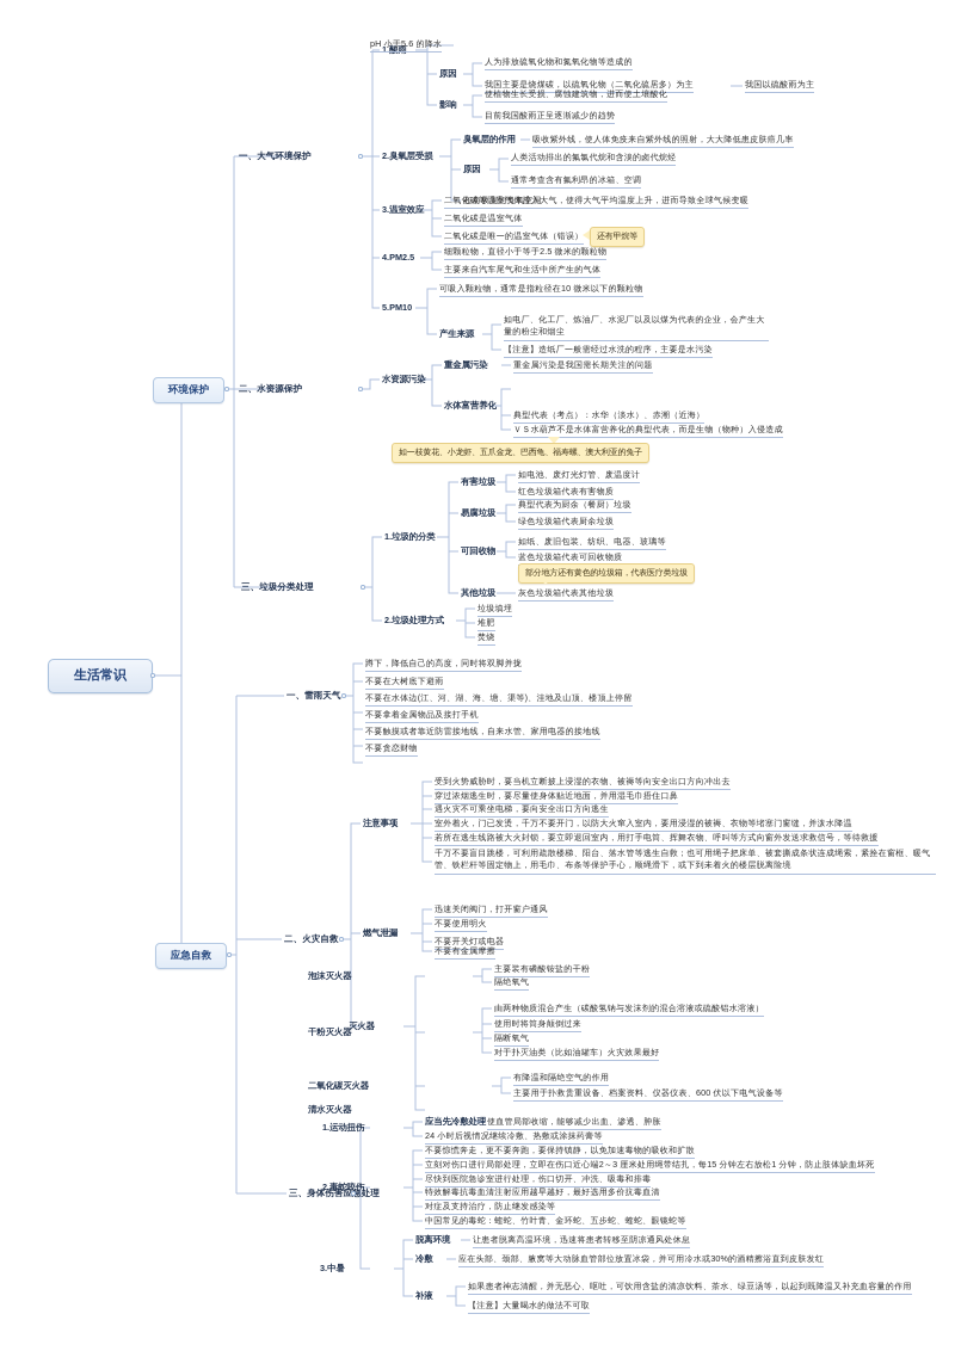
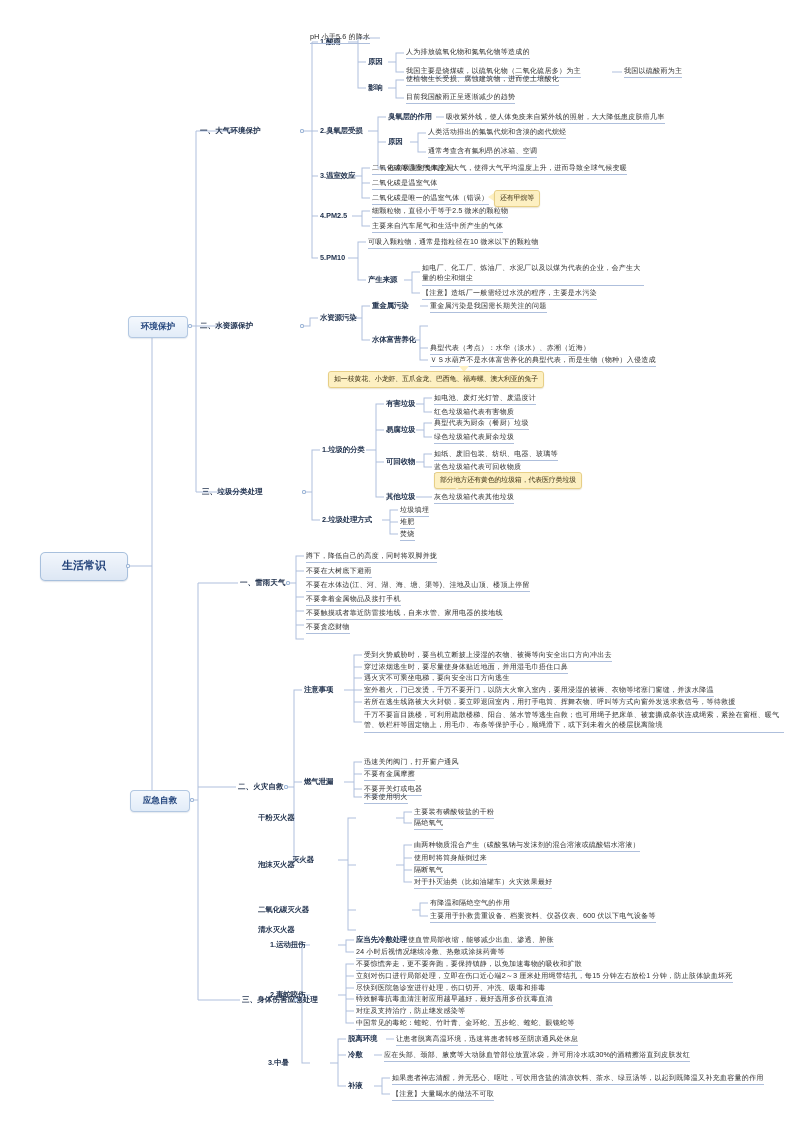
  生活常识
  环境保护
  应急自救
  一、大气环境保护
  二、水资源保护
  三、垃圾分类处理
  1.酸雨
  pH 小于5.6 的降水
  原因
  人为排放硫氧化物和氮氧化物等造成的
  我国主要是烧煤碳，以硫氧化物（二氧化硫居多）为主
  我国以硫酸雨为主
  影响
  使植物生长受损、腐蚀建筑物，进而使土壤酸化
  目前我国酸雨正呈逐渐减少的趋势
  2.臭氧层受损
  臭氧层的作用
  吸收紫外线，使人体免疫来自紫外线的照射，大大降低患皮肤癌几率
  原因
  人类活动排出的氟氯代烷和含溴的卤代烷烃
  通常考查含有氟利昂的冰箱、空调
  在南极测到臭氧空洞
  3.温室效应
  二氧化碳等温室气体排入大气，使得大气平均温度上升，进而导致全球气候变暖
  二氧化碳是温室气体
  二氧化碳是唯一的温室气体（错误）
  4.PM2.5
  细颗粒物，直径小于等于2.5 微米的颗粒物
  主要来自汽车尾气和生活中所产生的气体
  5.PM10
  可吸入颗粒物，通常是指粒径在10 微米以下的颗粒物
  产生来源
  如电厂、化工厂、炼油厂、水泥厂以及以煤为代表的企业，会产生大量的粉尘和烟尘
  【注意】造纸厂一般需经过水洗的程序，主要是水污染
  水资源污染
  重金属污染
  重金属污染是我国需长期关注的问题
  水体富营养化
  典型代表（考点）：水华（淡水）、赤潮（近海）
  ＶＳ水葫芦不是水体富营养化的典型代表，而是生物（物种）入侵造成
  1.垃圾的分类
  有害垃圾
  如电池、废灯光灯管、废温度计
  红色垃圾箱代表有害物质
  易腐垃圾
  典型代表为厨余（餐厨）垃圾
  绿色垃圾箱代表厨余垃圾
  可回收物
  如纸、废旧包装、纺织、电器、玻璃等
  蓝色垃圾箱代表可回收物质
  其他垃圾
  灰色垃圾箱代表其他垃圾
  2.垃圾处理方式
  垃圾填埋
  堆肥
  焚烧
  一、雷雨天气
  二、火灾自救
  三、身体伤害应急处理
  蹲下，降低自己的高度，同时将双脚并拢
  不要在大树底下避雨
  不要在水体边(江、河、湖、海、塘、渠等)、洼地及山顶、楼顶上停留
  不要拿着金属物品及接打手机
  不要触摸或者靠近防雷接地线，自来水管、家用电器的接地线
  不要贪恋财物
  注意事项
  受到火势威胁时，要当机立断披上浸湿的衣物、被褥等向安全出口方向冲出去
  穿过浓烟逃生时，要尽量使身体贴近地面，并用湿毛巾捂住口鼻
  遇火灾不可乘坐电梯，要向安全出口方向逃生
  室外着火，门已发烫，千万不要开门，以防大火窜入室内，要用浸湿的被褥、衣物等堵塞门窗缝，并泼水降温
  若所在逃生线路被大火封锁，要立即退回室内，用打手电筒、挥舞衣物、呼叫等方式向窗外发送求救信号，等待救援
  千万不要盲目跳楼，可利用疏散楼梯、阳台、落水管等逃生自救；也可用绳子把床单、被套撕成条状连成绳索，紧拴在窗框、暖气管、铁栏杆等固定物上，用毛巾、布条等保护手心，顺绳滑下，或下到未着火的楼层脱离险境
  燃气泄漏
  迅速关闭阀门，打开窗户通风
- 不要使用明火
+ 不要有金属摩擦
  不要开关灯或电器
- 不要有金属摩擦
+ 不要使用明火
  灭火器
- 泡沫灭火器
+ 干粉灭火器
  主要装有磷酸铵盐的干粉
  隔绝氧气
- 干粉灭火器
+ 泡沫灭火器
  由两种物质混合产生（碳酸氢钠与发沫剂的混合溶液或硫酸铝水溶液）
  使用时将筒身颠倒过来
  隔断氧气
  对于扑灭油类（比如油罐车）火灾效果最好
  二氧化碳灭火器
  有降温和隔绝空气的作用
  主要用于扑救贵重设备、档案资料、仪器仪表、600 伏以下电气设备等
  清水灭火器
  1.运动扭伤
  应当先冷敷处理
  使血管局部收缩，能够减少出血、渗透、肿胀
  24 小时后视情况继续冷敷、热敷或涂抹药膏等
  2.毒蛇咬伤
  不要惊慌奔走，更不要奔跑，要保持镇静，以免加速毒物的吸收和扩散
  立刻对伤口进行局部处理，立即在伤口近心端2～3 厘米处用绳带结扎，每15 分钟左右放松1 分钟，防止肢体缺血坏死
  尽快到医院急诊室进行处理，伤口切开、冲洗、吸毒和排毒
  特效解毒抗毒血清注射应用越早越好，最好选用多价抗毒血清
  对症及支持治疗，防止继发感染等
  中国常见的毒蛇：蝰蛇、竹叶青、金环蛇、五步蛇、蝰蛇、眼镜蛇等
  3.中暑
  脱离环境
  让患者脱离高温环境，迅速将患者转移至阴凉通风处休息
  冷敷
  应在头部、颈部、腋窝等大动脉血管部位放置冰袋，并可用冷水或30%的酒精擦浴直到皮肤发红
  补液
  如果患者神志清醒，并无恶心、呕吐，可饮用含盐的清凉饮料、茶水、绿豆汤等，以起到既降温又补充血容量的作用
  【注意】大量喝水的做法不可取
